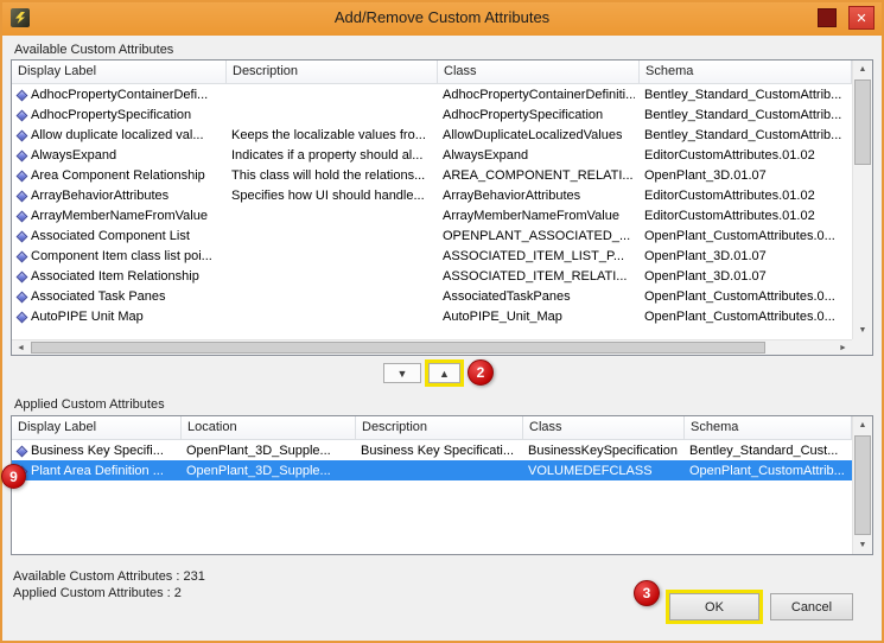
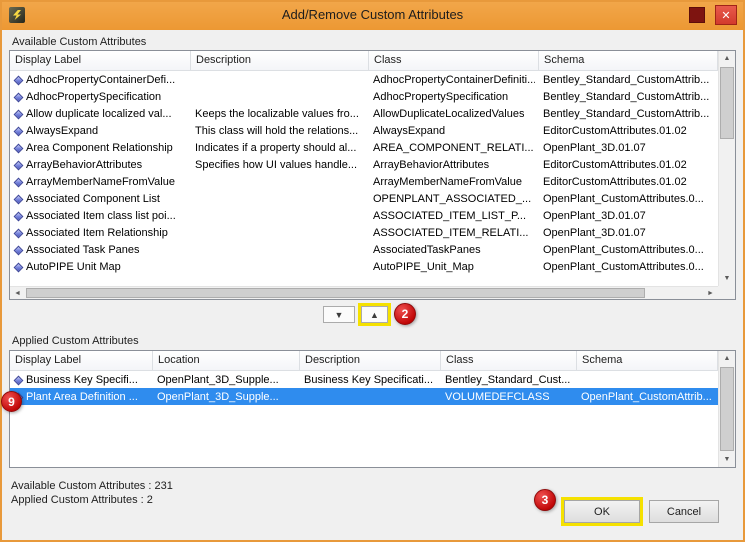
  Add/Remove Custom Attributes
  ✕
  Available Custom Attributes
  Display Label
  Description
  Class
  Schema
  AdhocPropertyContainerDefi...
  AdhocPropertyContainerDefiniti...
  Bentley_Standard_CustomAttrib...
  AdhocPropertySpecification
  AdhocPropertySpecification
  Bentley_Standard_CustomAttrib...
  Allow duplicate localized val...
  Keeps the localizable values fro...
  AllowDuplicateLocalizedValues
  Bentley_Standard_CustomAttrib...
  AlwaysExpand
- Indicates if a property should al...
+ This class will hold the relations...
  AlwaysExpand
  EditorCustomAttributes.01.02
  Area Component Relationship
- This class will hold the relations...
+ Indicates if a property should al...
  AREA_COMPONENT_RELATI...
  OpenPlant_3D.01.07
  ArrayBehaviorAttributes
- Specifies how UI should handle...
+ Specifies how UI values handle...
  ArrayBehaviorAttributes
  EditorCustomAttributes.01.02
  ArrayMemberNameFromValue
  ArrayMemberNameFromValue
  EditorCustomAttributes.01.02
  Associated Component List
  OPENPLANT_ASSOCIATED_...
  OpenPlant_CustomAttributes.0...
- Component Item class list poi...
+ Associated Item class list poi...
  ASSOCIATED_ITEM_LIST_P...
  OpenPlant_3D.01.07
  Associated Item Relationship
  ASSOCIATED_ITEM_RELATI...
  OpenPlant_3D.01.07
  Associated Task Panes
  AssociatedTaskPanes
  OpenPlant_CustomAttributes.0...
  AutoPIPE Unit Map
  AutoPIPE_Unit_Map
  OpenPlant_CustomAttributes.0...
  ▼
  ▲
  2
  Applied Custom Attributes
  Display Label
  Location
  Description
  Class
  Schema
  Business Key Specifi...
  OpenPlant_3D_Supple...
  Business Key Specificati...
- BusinessKeySpecification
  Bentley_Standard_Cust...
  Plant Area Definition ...
  OpenPlant_3D_Supple...
  VOLUMEDEFCLASS
  OpenPlant_CustomAttrib...
  9
  Available Custom Attributes : 231
  Applied Custom Attributes : 2
  3
  OK
  Cancel
